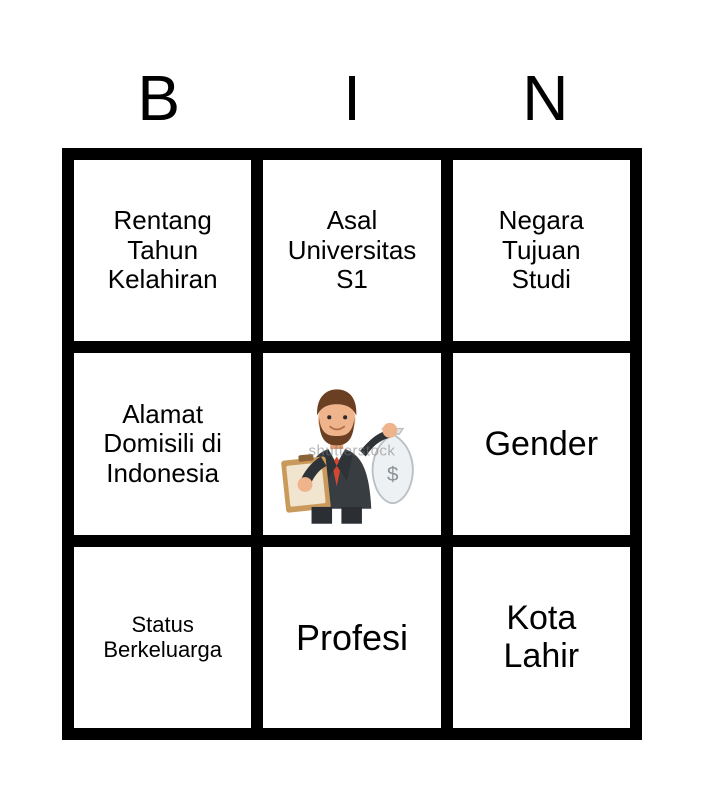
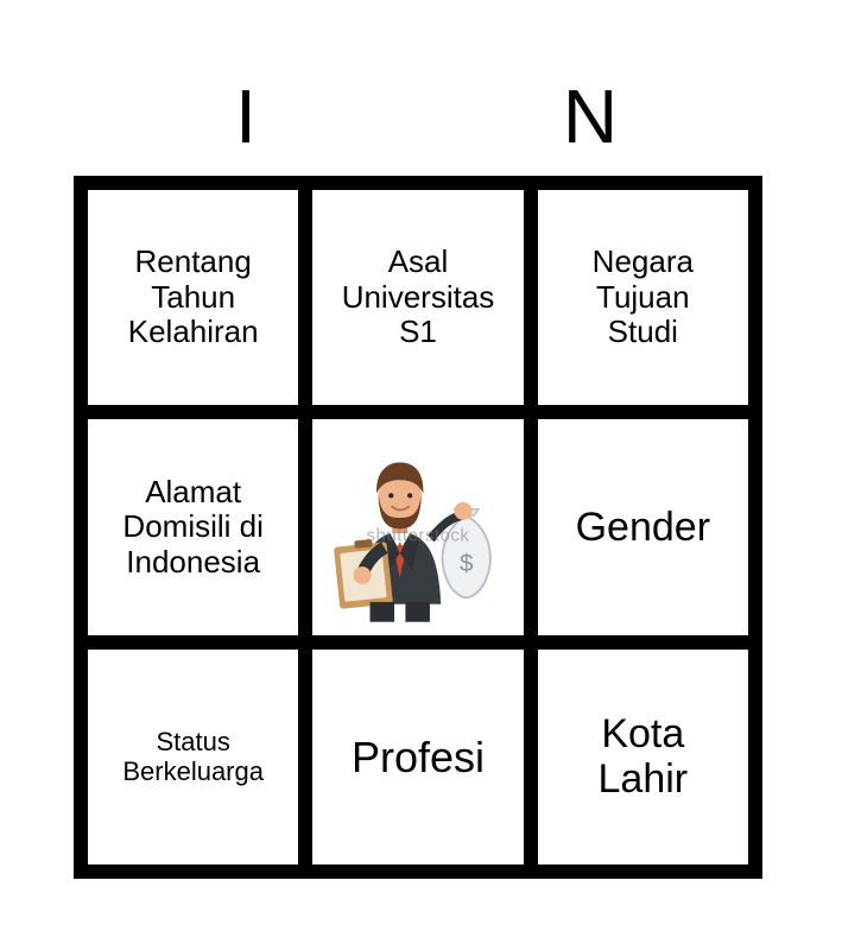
- B
  I
  N
  Rentang
  Tahun
  Kelahiran
  Asal
  Universitas
  S1
  Negara
  Tujuan
  Studi
  Alamat
  Domisili di
  Indonesia
  $
  shutterstock
  Gender
  Status
  Berkeluarga
  Profesi
  Kota
  Lahir
